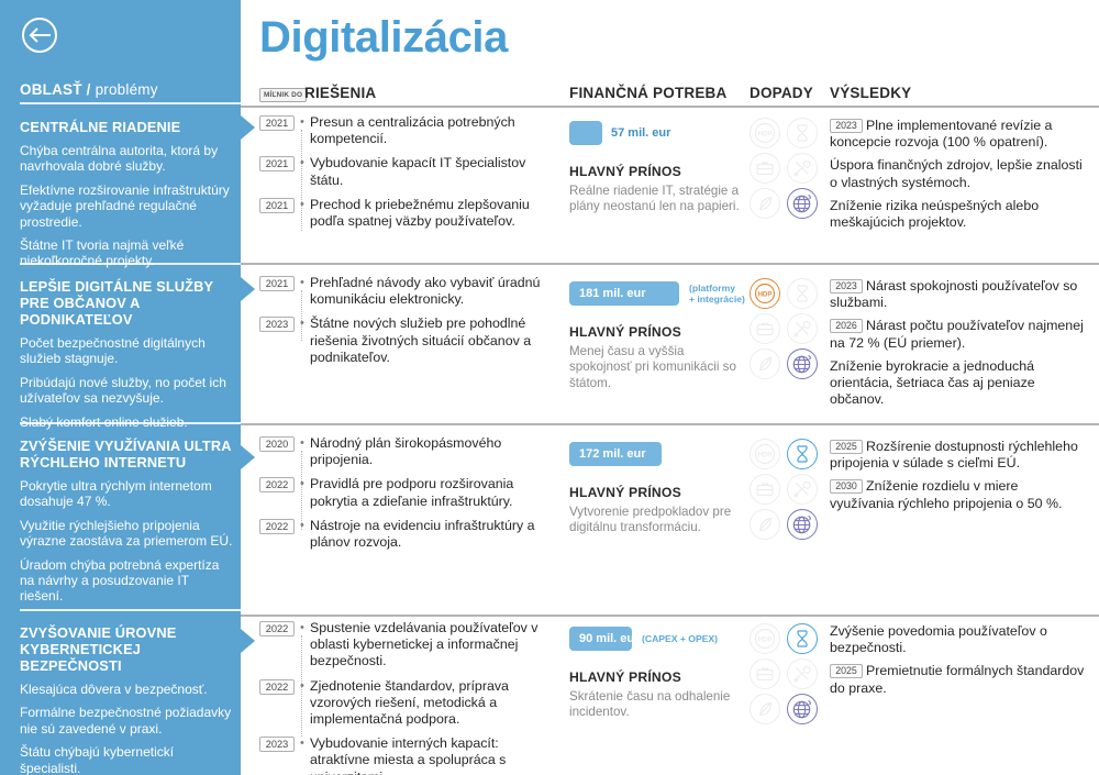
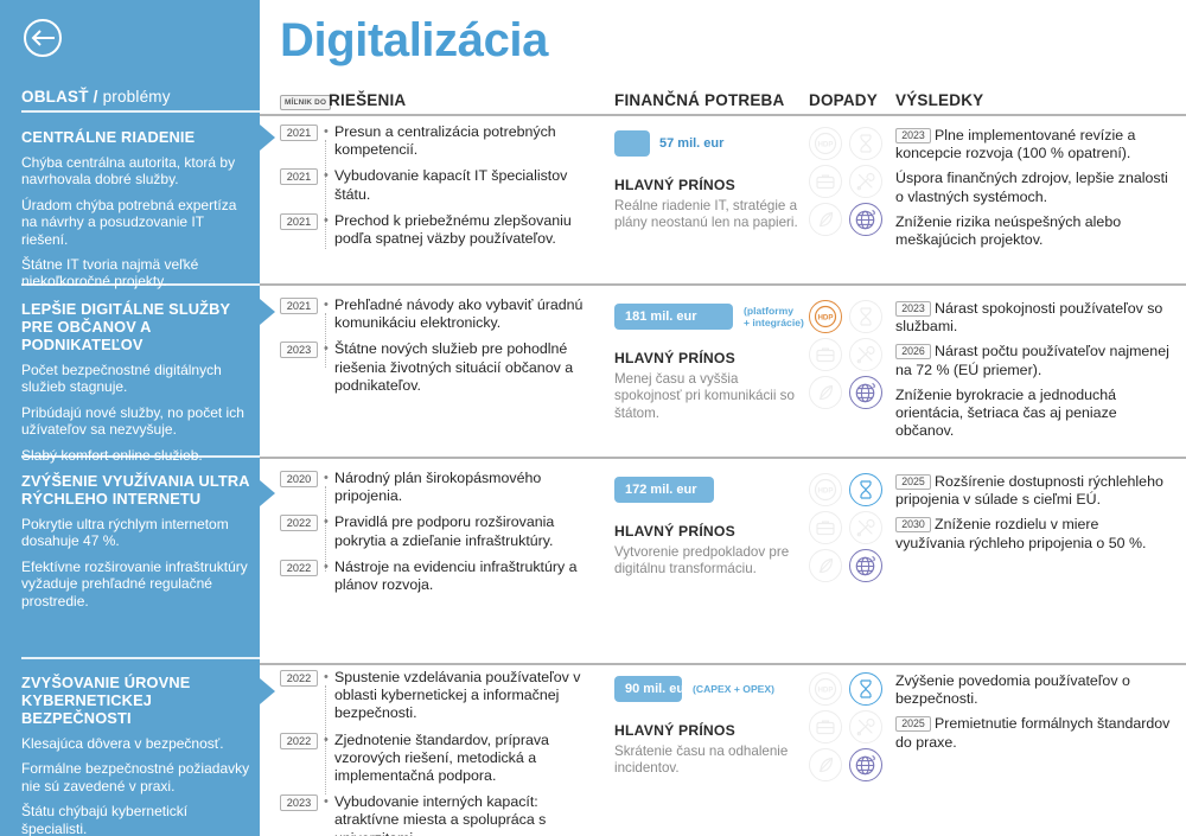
  OBLASŤ / problémy
  Digitalizácia
  RIEŠENIA
  FINANČNÁ POTREBA
  DOPADY
  VÝSLEDKY
  CENTRÁLNE RIADENIE
  Chýba centrálna autorita, ktorá by navrhovala dobré služby.
- Efektívne rozširovanie infraštruktúry vyžaduje prehľadné regulačné prostredie.
+ Úradom chýba potrebná expertíza na návrhy a posudzovanie IT riešení.
  Štátne IT tvoria najmä veľké niekoľkoročné projekty.
  2021
  •
  Presun a centralizácia potrebných kompetencií.
  2021
  •
  Vybudovanie kapacít IT špecialistov štátu.
  2021
  •
  Prechod k priebežnému zlepšovaniu podľa spatnej väzby používateľov.
  57 mil. eur
  HLAVNÝ PRÍNOS
  Reálne riadenie IT, stratégie a plány neostanú len na papieri.
  2023 Plne implementované revízie a koncepcie rozvoja (100 % opatrení).
  Úspora finančných zdrojov, lepšie znalosti o vlastných systémoch.
  Zníženie rizika neúspešných alebo meškajúcich projektov.
  LEPŠIE DIGITÁLNE SLUŽBY PRE OBČANOV A PODNIKATEĽOV
  Počet bezpečnostné digitálnych služieb stagnuje.
  Pribúdajú nové služby, no počet ich užívateľov sa nezvyšuje.
  Slabý komfort online služieb.
  2021
  •
  Prehľadné návody ako vybaviť úradnú komunikáciu elektronicky.
  2023
  •
  Štátne nových služieb pre pohodlné riešenia životných situácií občanov a podnikateľov.
  181 mil. eur
  (platformy
  + integrácie)
  HLAVNÝ PRÍNOS
  Menej času a vyššia spokojnosť pri komunikácii so štátom.
  2023 Nárast spokojnosti používateľov so službami.
  2026 Nárast počtu používateľov najmenej na 72 % (EÚ priemer).
  Zníženie byrokracie a jednoduchá orientácia, šetriaca čas aj peniaze občanov.
  ZVÝŠENIE VYUŽÍVANIA ULTRA RÝCHLEHO INTERNETU
  Pokrytie ultra rýchlym internetom dosahuje 47 %.
- Využitie rýchlejšieho pripojenia výrazne zaostáva za priemerom EÚ.
- Úradom chýba potrebná expertíza na návrhy a posudzovanie IT riešení.
+ Efektívne rozširovanie infraštruktúry vyžaduje prehľadné regulačné prostredie.
  2020
  •
  Národný plán širokopásmového pripojenia.
  2022
  •
  Pravidlá pre podporu rozširovania pokrytia a zdieľanie infraštruktúry.
  2022
  •
  Nástroje na evidenciu infraštruktúry a plánov rozvoja.
  172 mil. eur
  HLAVNÝ PRÍNOS
  Vytvorenie predpokladov pre digitálnu transformáciu.
  2025 Rozšírenie dostupnosti rýchlehleho pripojenia v súlade s cieľmi EÚ.
  2030 Zníženie rozdielu v miere využívania rýchleho pripojenia o 50 %.
  ZVYŠOVANIE ÚROVNE KYBERNETICKEJ BEZPEČNOSTI
  Klesajúca dôvera v bezpečnosť.
  Formálne bezpečnostné požiadavky nie sú zavedené v praxi.
  Štátu chýbajú kybernetickí špecialisti.
  2022
  •
  Spustenie vzdelávania používateľov v oblasti kybernetickej a informačnej bezpečnosti.
  2022
  •
  Zjednotenie štandardov, príprava vzorových riešení, metodická a implementačná podpora.
  2023
  •
  Vybudovanie interných kapacít: atraktívne miesta a spolupráca s
  90 mil. eur
  (CAPEX + OPEX)
  HLAVNÝ PRÍNOS
  Skrátenie času na odhalenie incidentov.
  Zvýšenie povedomia používateľov o bezpečnosti.
  2025 Premietnutie formálnych štandardov do praxe.
